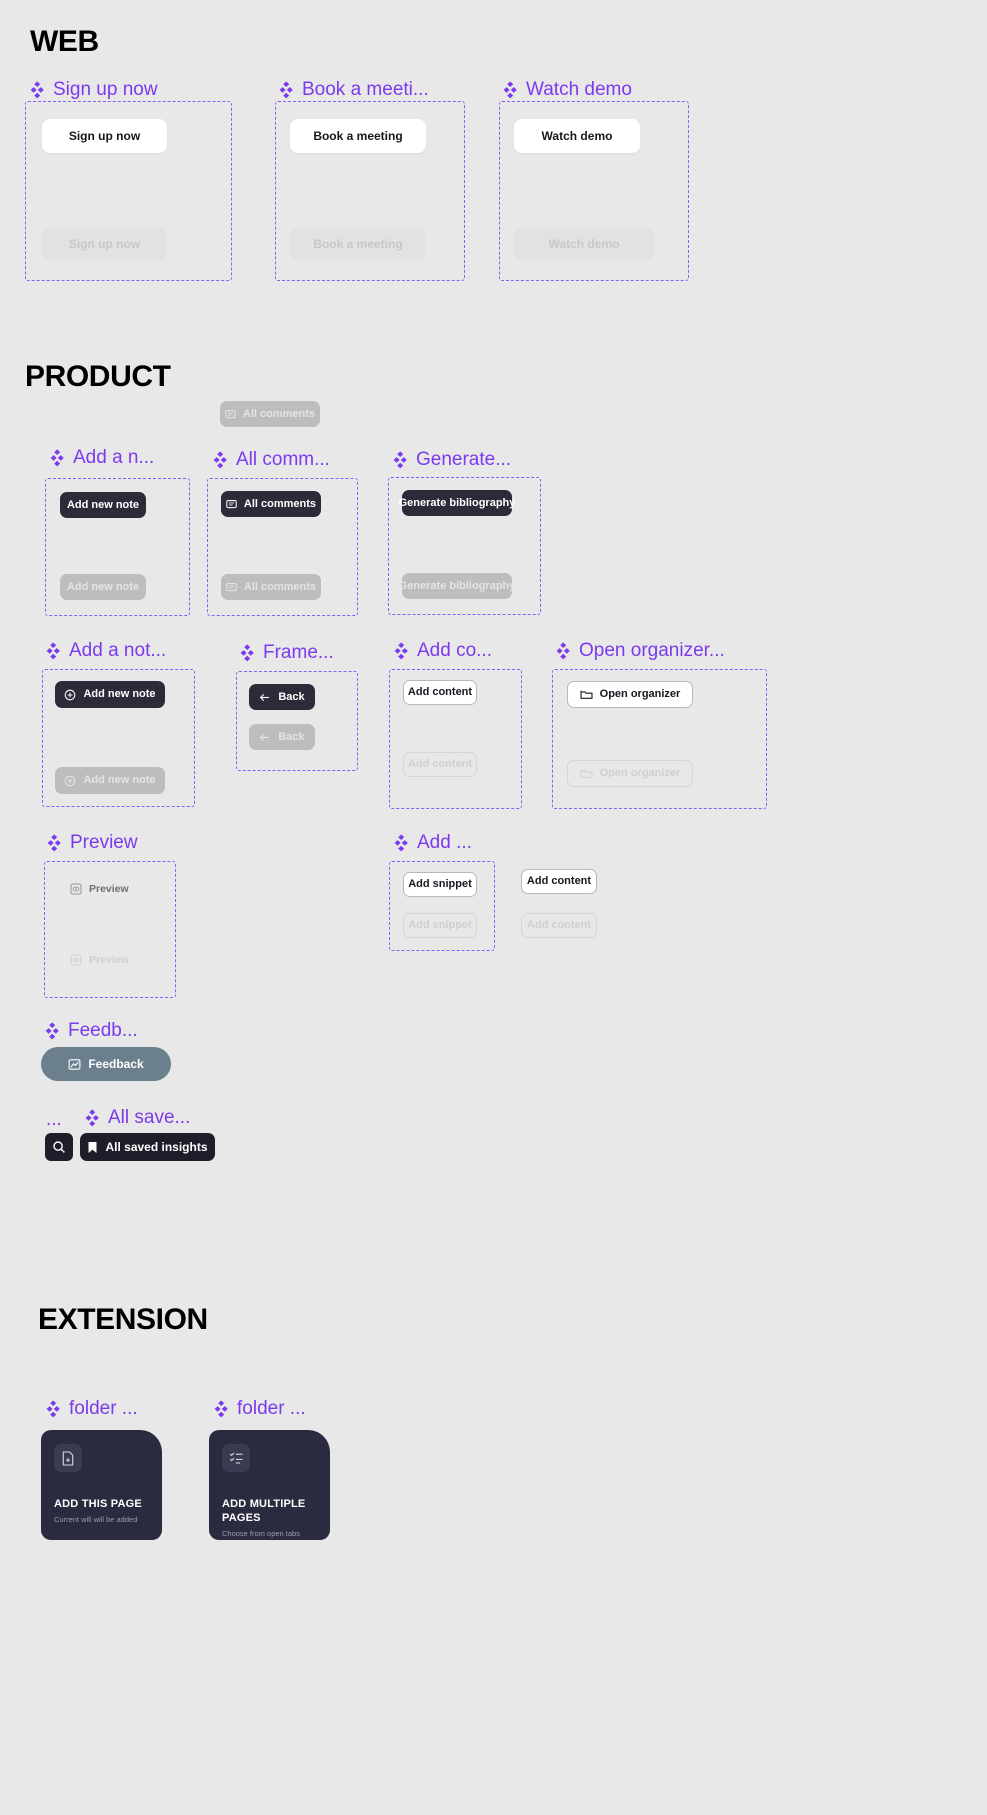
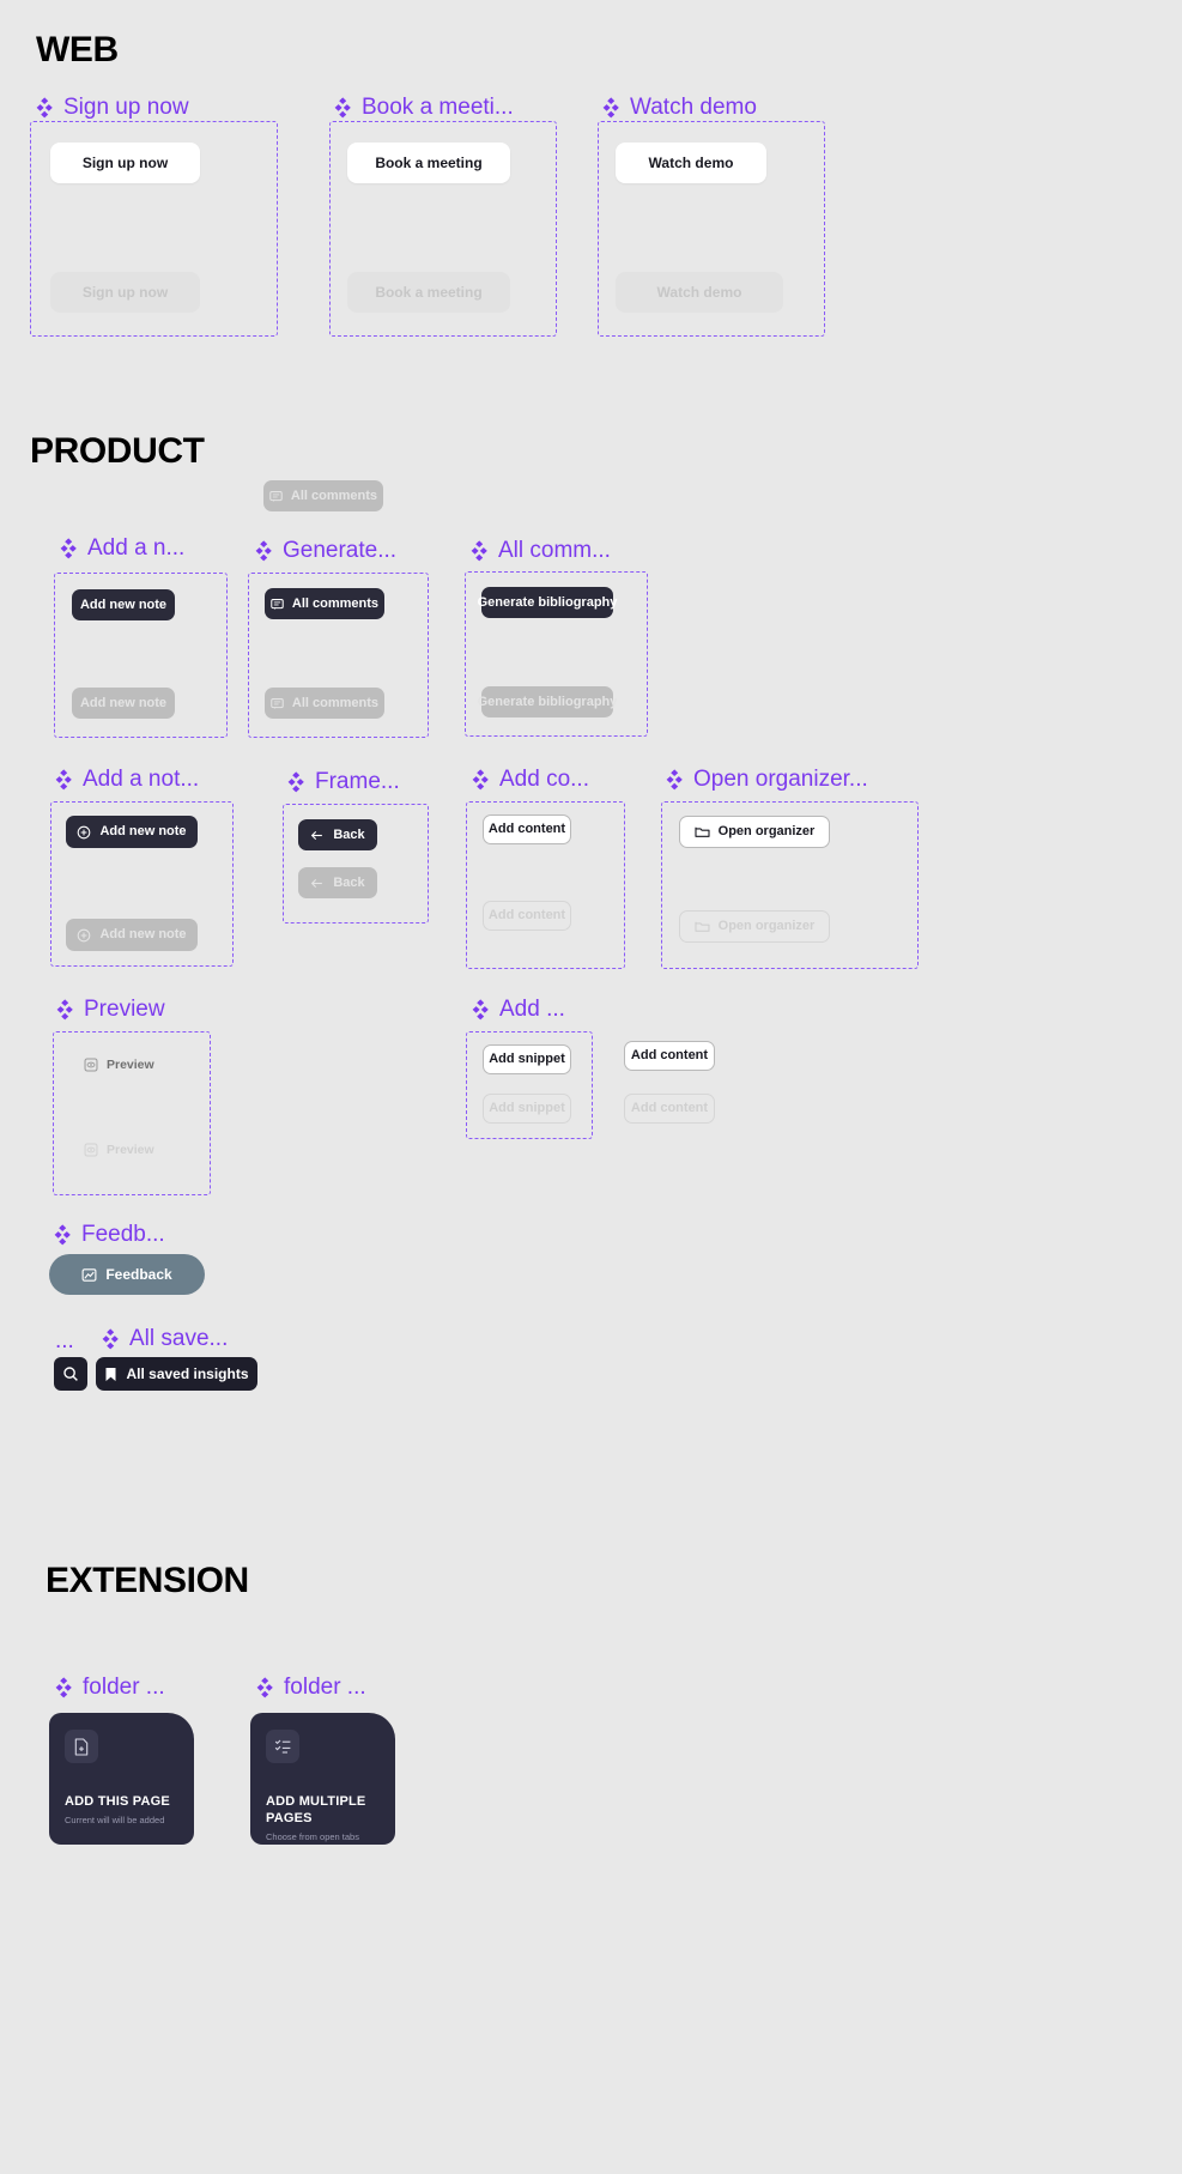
  WEB
  Sign up now
  Sign up now
  Sign up now
  Book a meeti...
  Book a meeting
  Book a meeting
  Watch demo
  Watch demo
  Watch demo
  PRODUCT
  All comments
  Add a n...
  Add new note
  Add new note
- All comm...
+ Generate...
  All comments
  All comments
- Generate...
+ All comm...
  Generate bibliography
  Generate bibliography
  Add a not...
  Add new note
  Add new note
  Frame...
  Back
  Back
  Add co...
  Add content
  Add content
  Open organizer...
  Open organizer
  Open organizer
  Preview
  Preview
  Preview
  Add ...
  Add snippet
  Add snippet
  Add content
  Add content
  Feedb...
  Feedback
  ...
  All save...
  All saved insights
  EXTENSION
  folder ...
  ADD THIS PAGE
  Current will will be added
  folder ...
  ADD MULTIPLE PAGES
  Choose from open tabs
